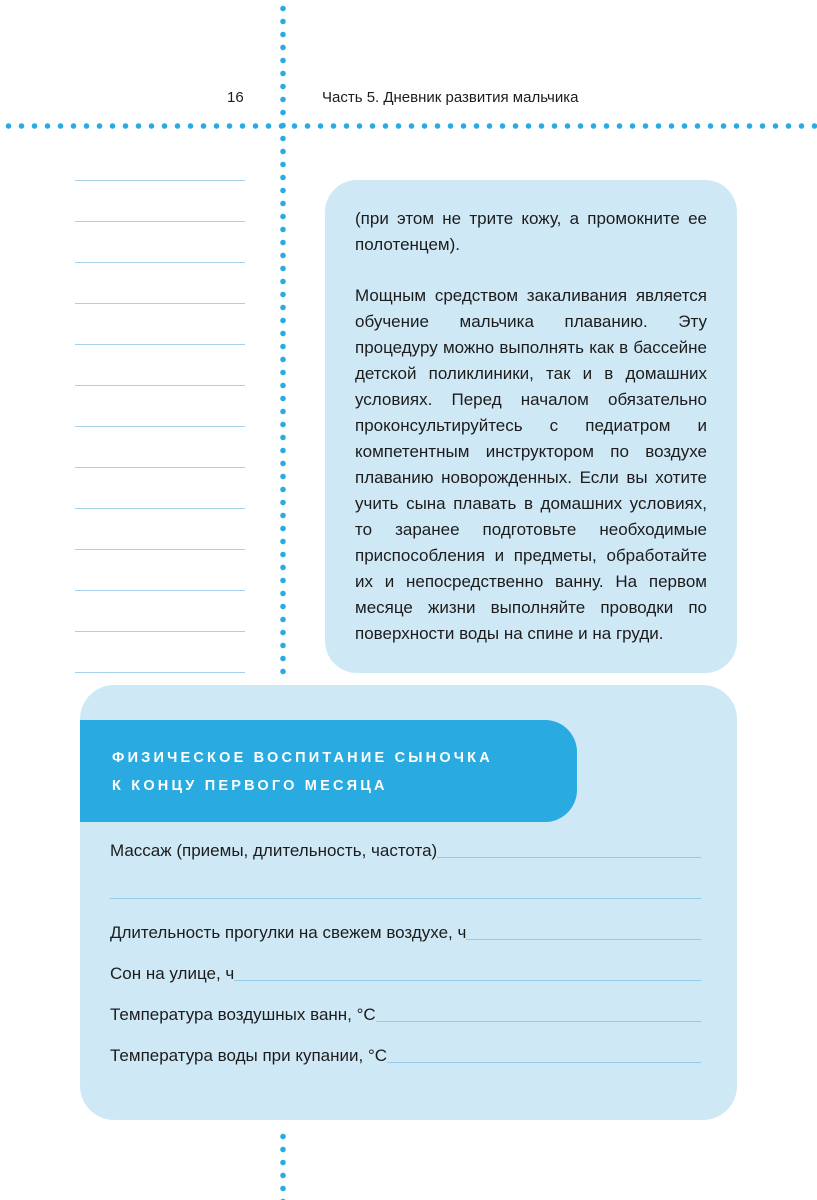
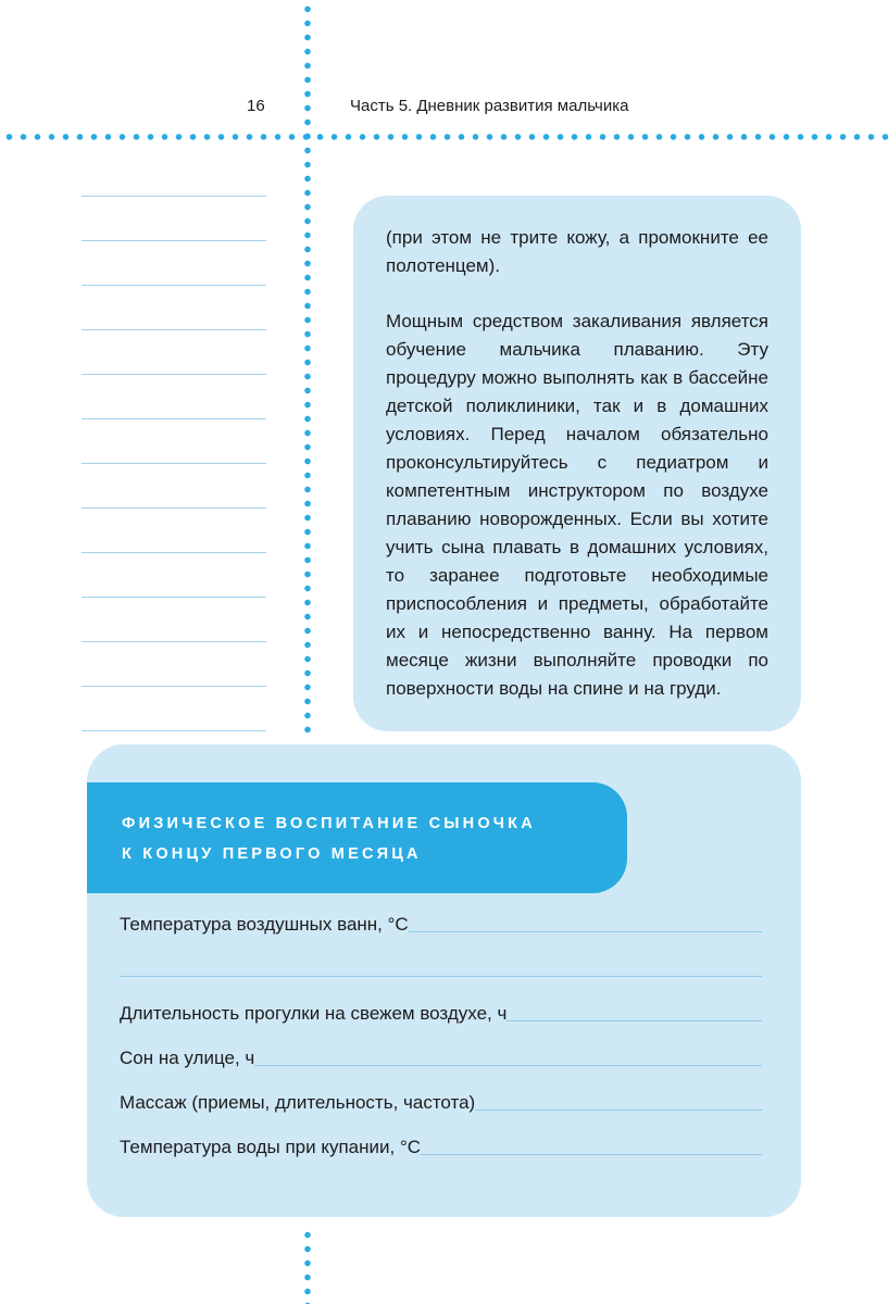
  16
  Часть 5. Дневник развития мальчика
  (при этом не трите кожу, а промокните ее полотенцем).
  Мощным средством закаливания является обучение мальчика плаванию. Эту процедуру можно выполнять как в бассейне детской поликлиники, так и в домашних условиях. Перед началом обязательно проконсультируйтесь с педиатром и компетентным инструктором по воздухе плаванию новорожденных. Если вы хотите учить сына плавать в домашних условиях, то заранее подготовьте необходимые приспособления и предметы, обработайте их и непосредственно ванну. На первом месяце жизни выполняйте проводки по поверхности воды на спине и на груди.
  ФИЗИЧЕСКОЕ ВОСПИТАНИЕ СЫНОЧКА
  К КОНЦУ ПЕРВОГО МЕСЯЦА
- Массаж (приемы, длительность, частота)
+ Температура воздушных ванн, °С
  Длительность прогулки на свежем воздухе, ч
  Сон на улице, ч
- Температура воздушных ванн, °С
+ Массаж (приемы, длительность, частота)
  Температура воды при купании, °С
